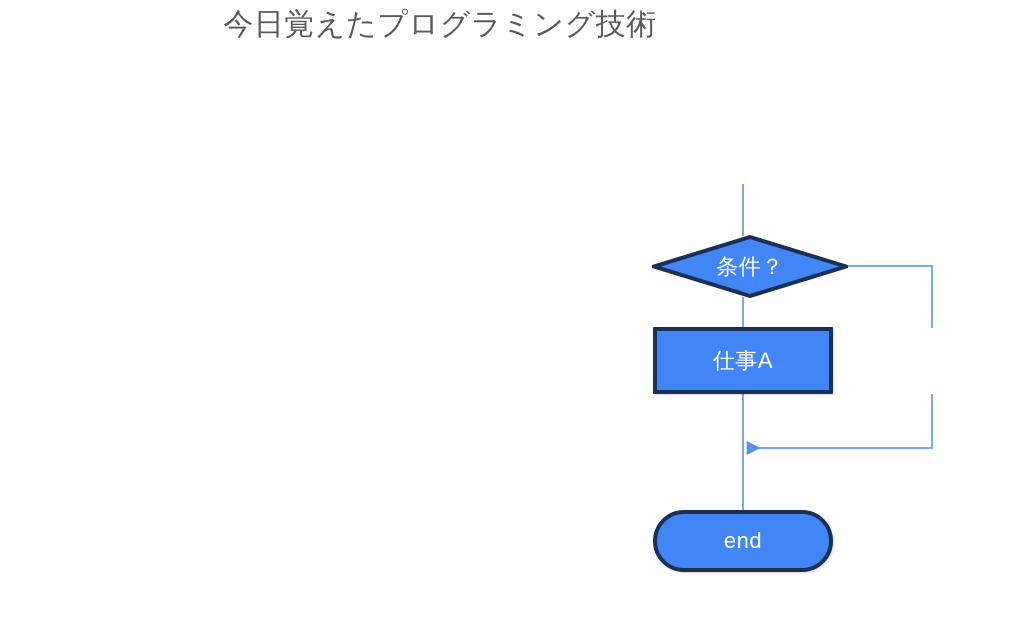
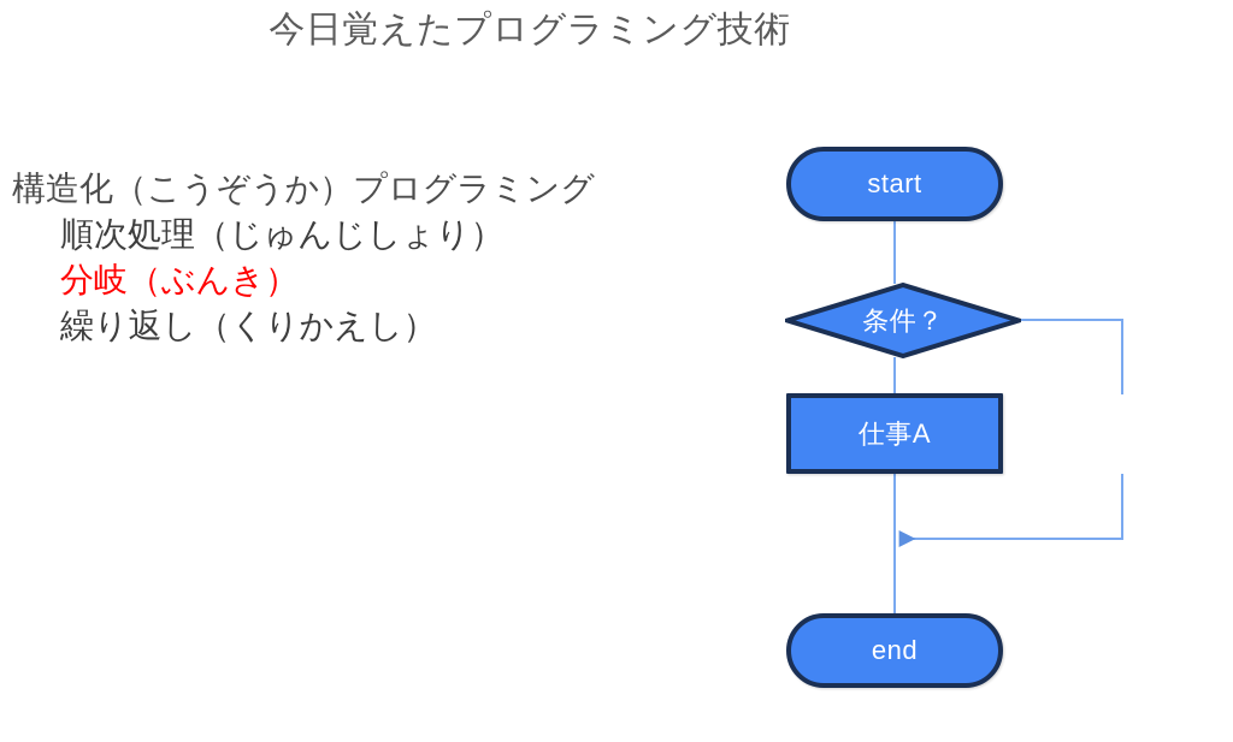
  今日覚えたプログラミング技術
+ 構造化（こうぞうか）プログラミング
+ 順次処理（じゅんじしょり）
+ 分岐（ぶんき）
+ 繰り返し（くりかえし）
+ start
  条件？
  仕事A
  end
